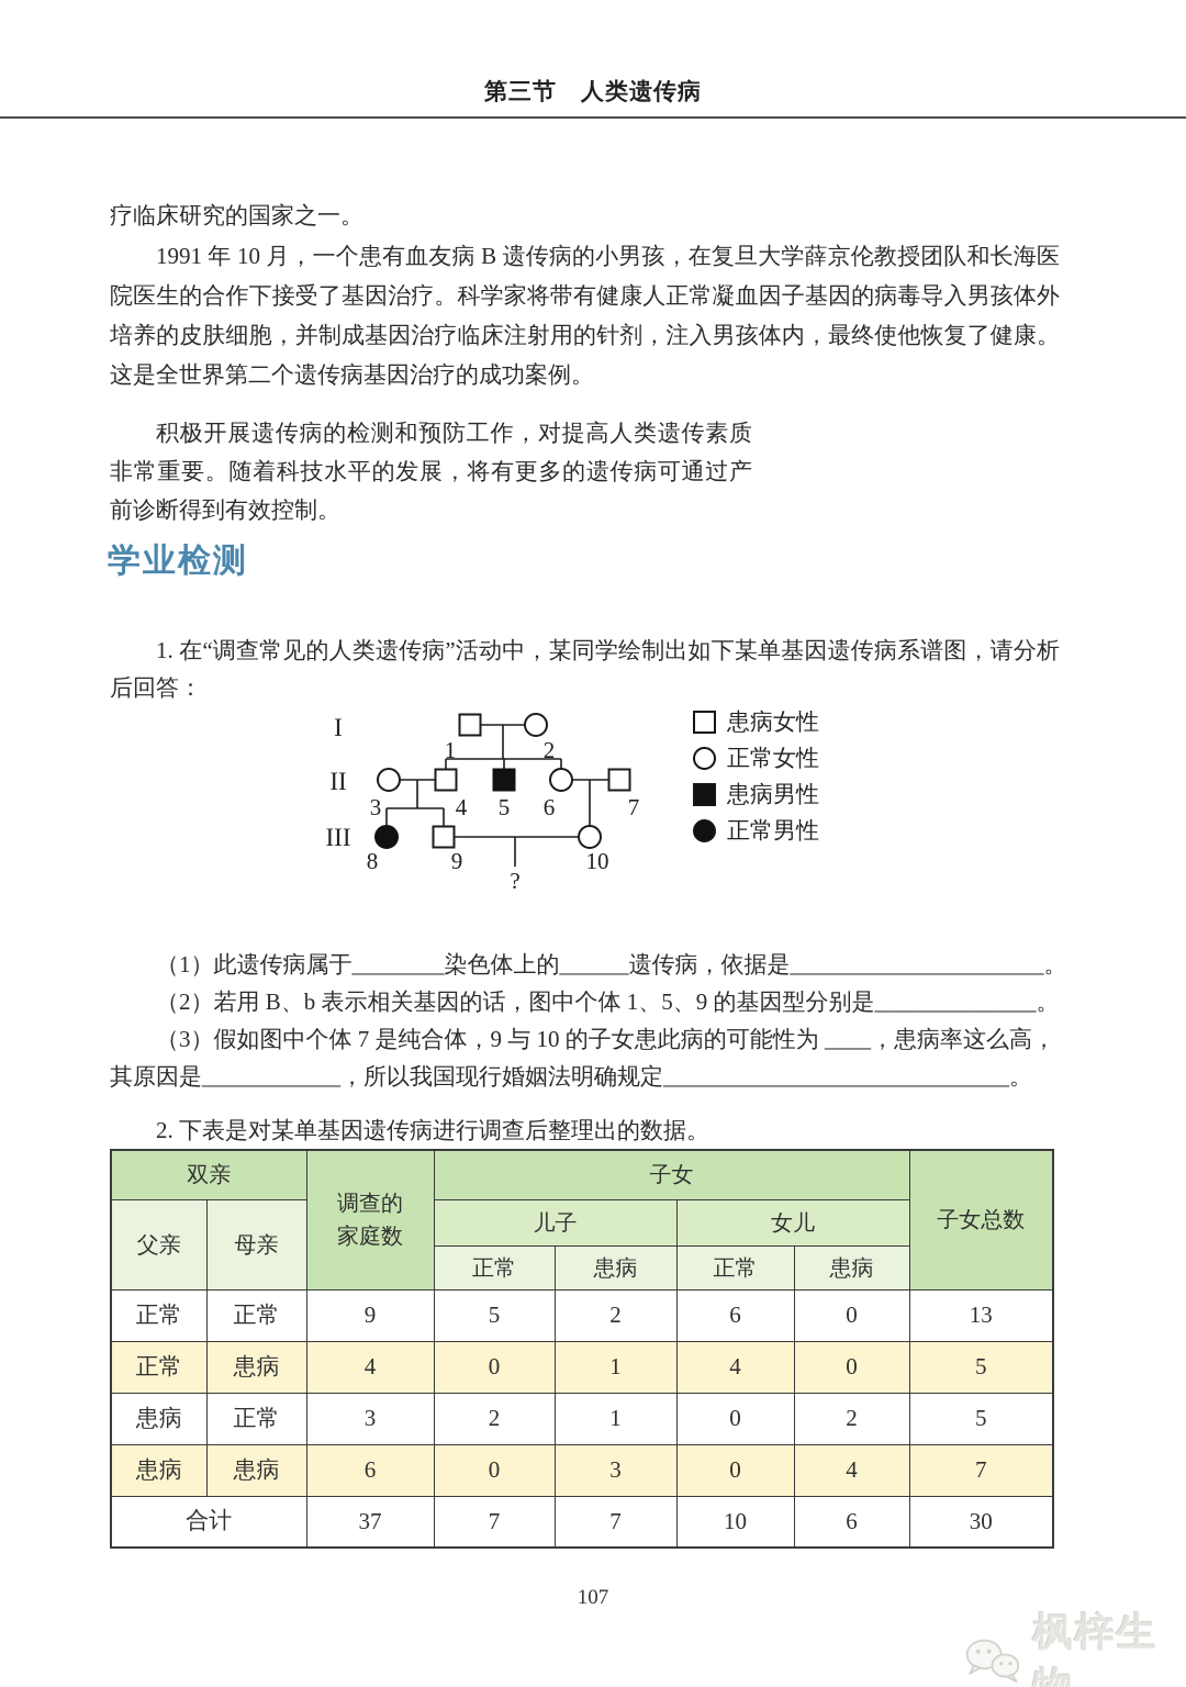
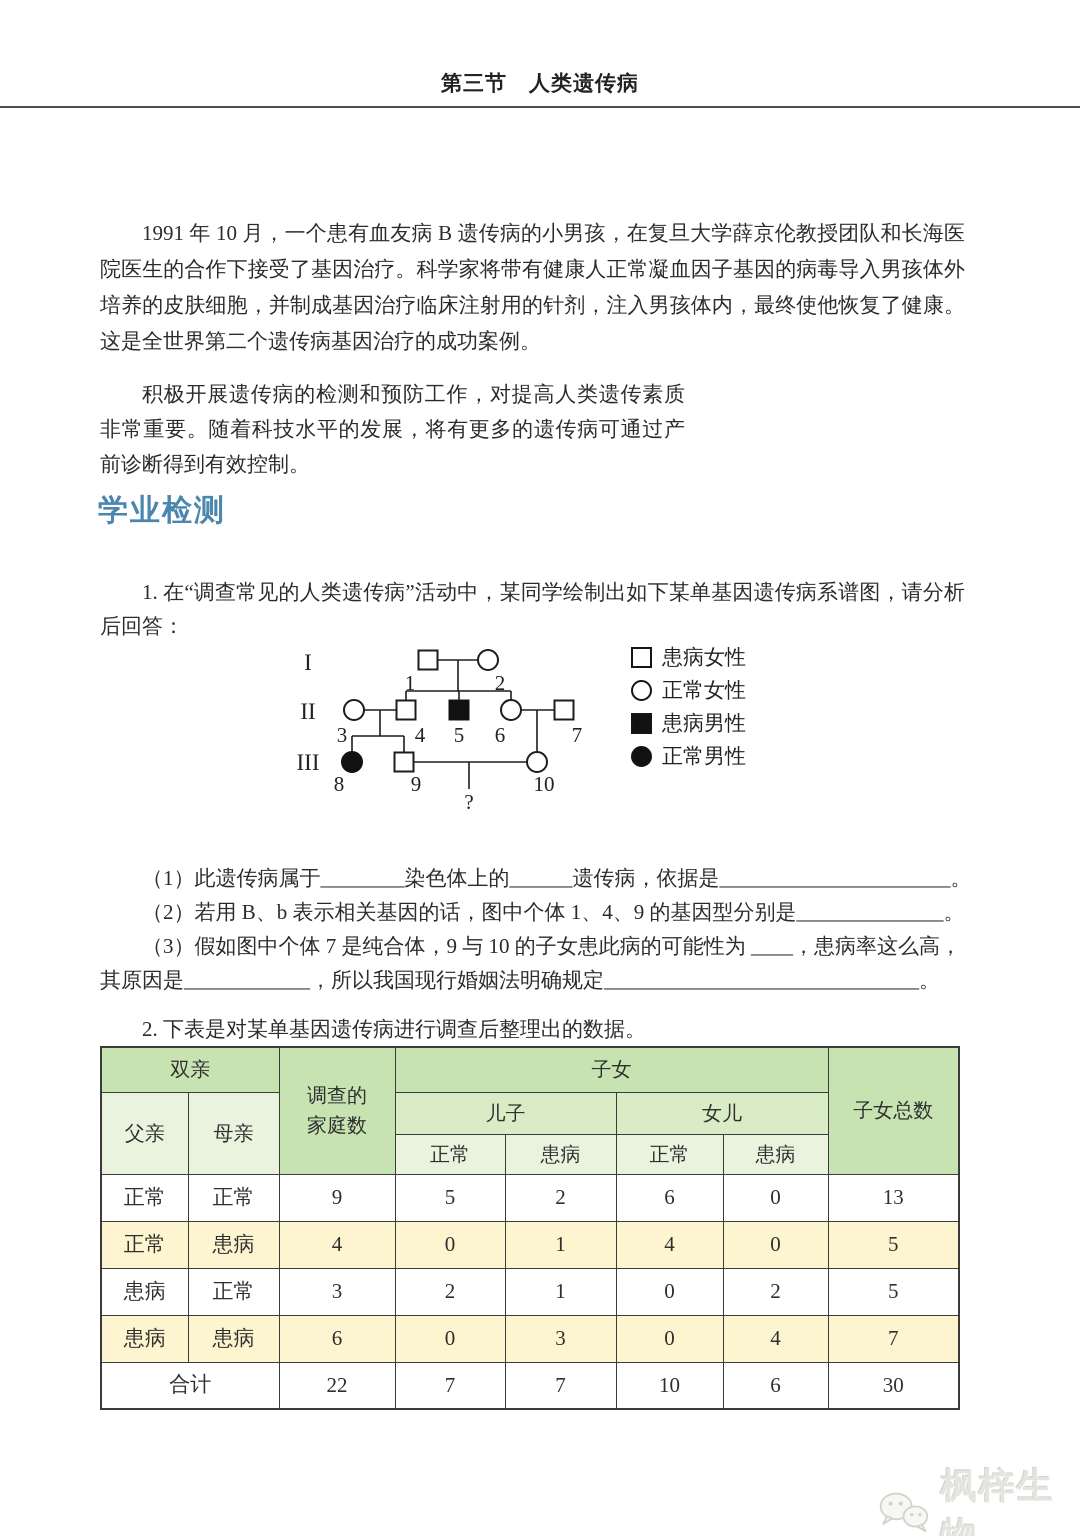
  第三节 人类遗传病
- 疗临床研究的国家之一。
  1991 年 10 月，一个患有血友病 B 遗传病的小男孩，在复旦大学薛京伦教授团队和长海医院医生的合作下接受了基因治疗。科学家将带有健康人正常凝血因子基因的病毒导入男孩体外培养的皮肤细胞，并制成基因治疗临床注射用的针剂，注入男孩体内，最终使他恢复了健康。这是全世界第二个遗传病基因治疗的成功案例。
  积极开展遗传病的检测和预防工作，对提高人类遗传素质非常重要。随着科技水平的发展，将有更多的遗传病可通过产前诊断得到有效控制。
  学业检测
  1. 在“调查常见的人类遗传病”活动中，某同学绘制出如下某单基因遗传病系谱图，请分析后回答：
  I
  II
  III
  1
  2
  3
  4
  5
  6
  7
  8
  9
  10
  ?
  患病女性
  正常女性
  患病男性
  正常男性
  （1）此遗传病属于________染色体上的______遗传病，依据是______________________。
- （2）若用 B、b 表示相关基因的话，图中个体 1、5、9 的基因型分别是______________。
+ （2）若用 B、b 表示相关基因的话，图中个体 1、4、9 的基因型分别是______________。
  （3）假如图中个体 7 是纯合体，9 与 10 的子女患此病的可能性为 ____，患病率这么高，
  其原因是____________，所以我国现行婚姻法明确规定______________________________。
  2. 下表是对某单基因遗传病进行调查后整理出的数据。
  双亲	调查的 家庭数	子女	子女总数
  父亲	母亲	儿子	女儿
  正常	患病	正常	患病
  正常	正常	9	5	2	6	0	13
  正常	患病	4	0	1	4	0	5
  患病	正常	3	2	1	0	2	5
  患病	患病	6	0	3	0	4	7
- 合计	37	7	7	10	6	30
+ 合计	22	7	7	10	6	30
- 107
  枫梓生物
